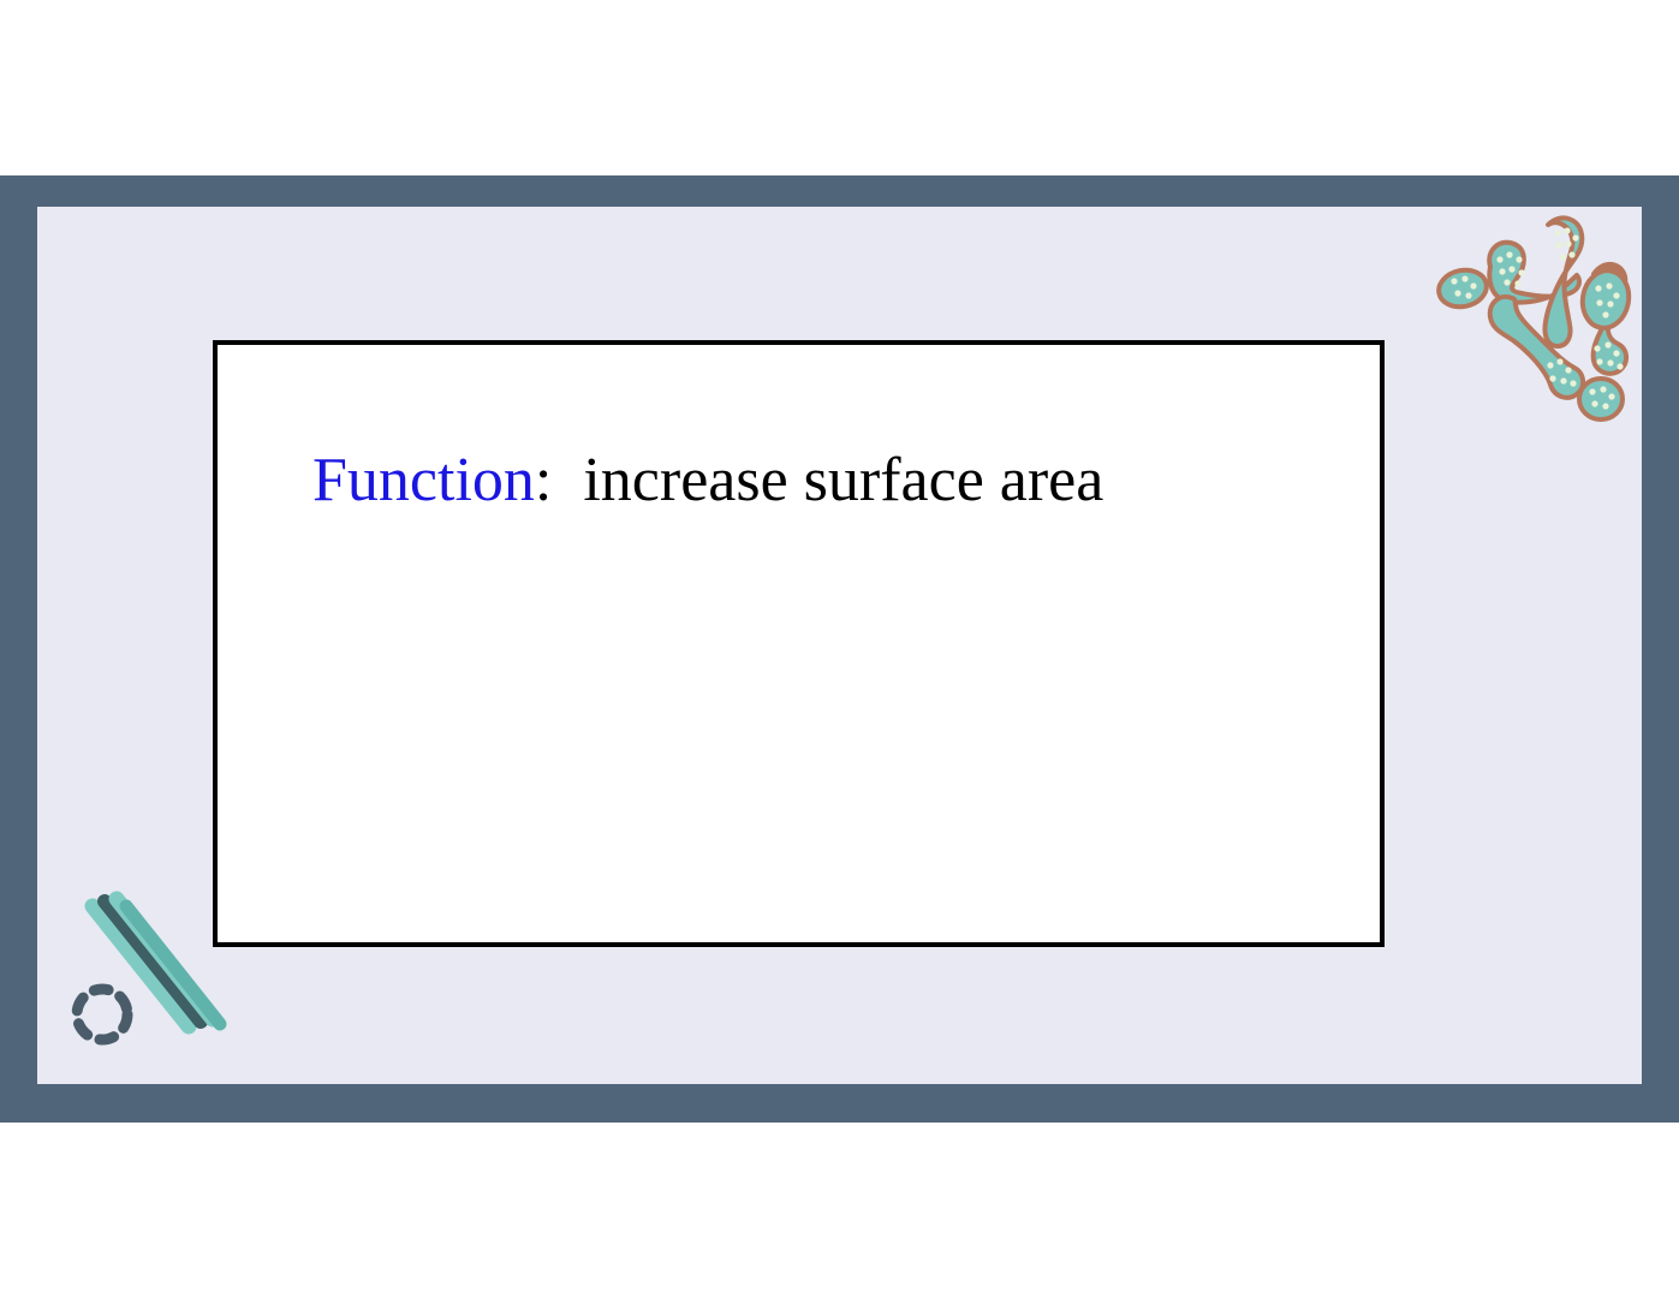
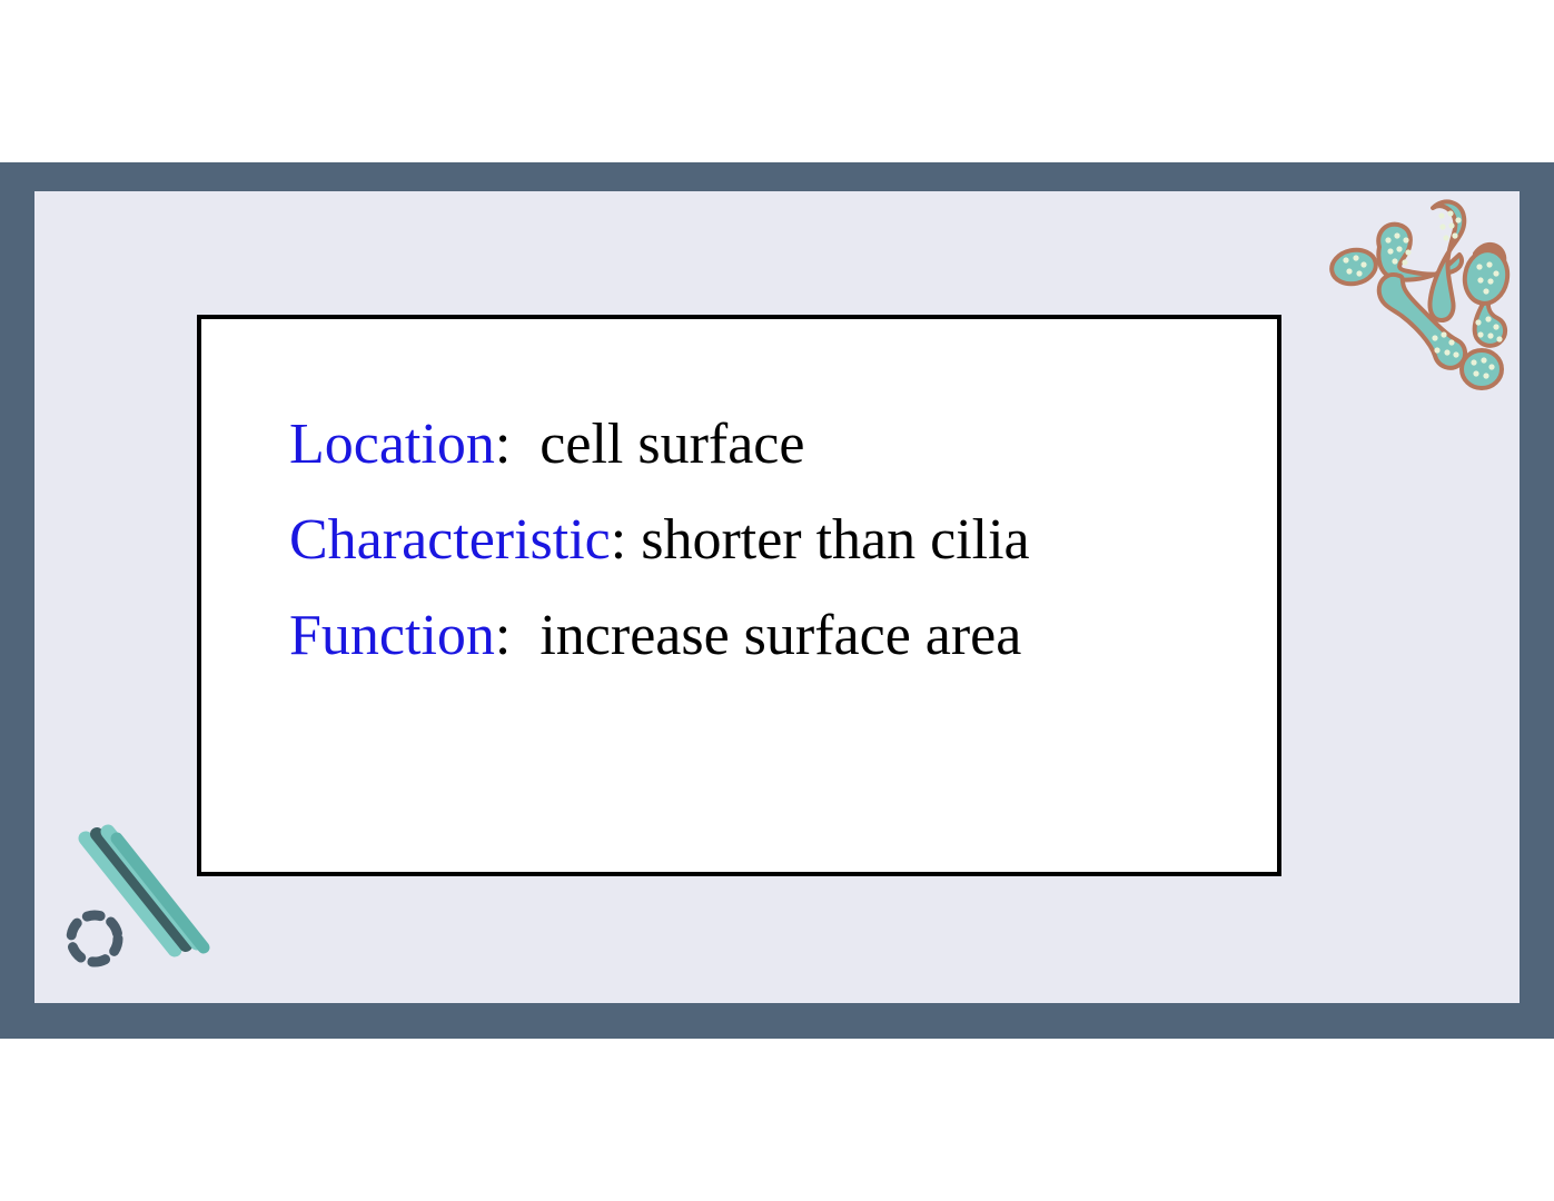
+ Location: cell surface
+ Characteristic: shorter than cilia
  Function: increase surface area
